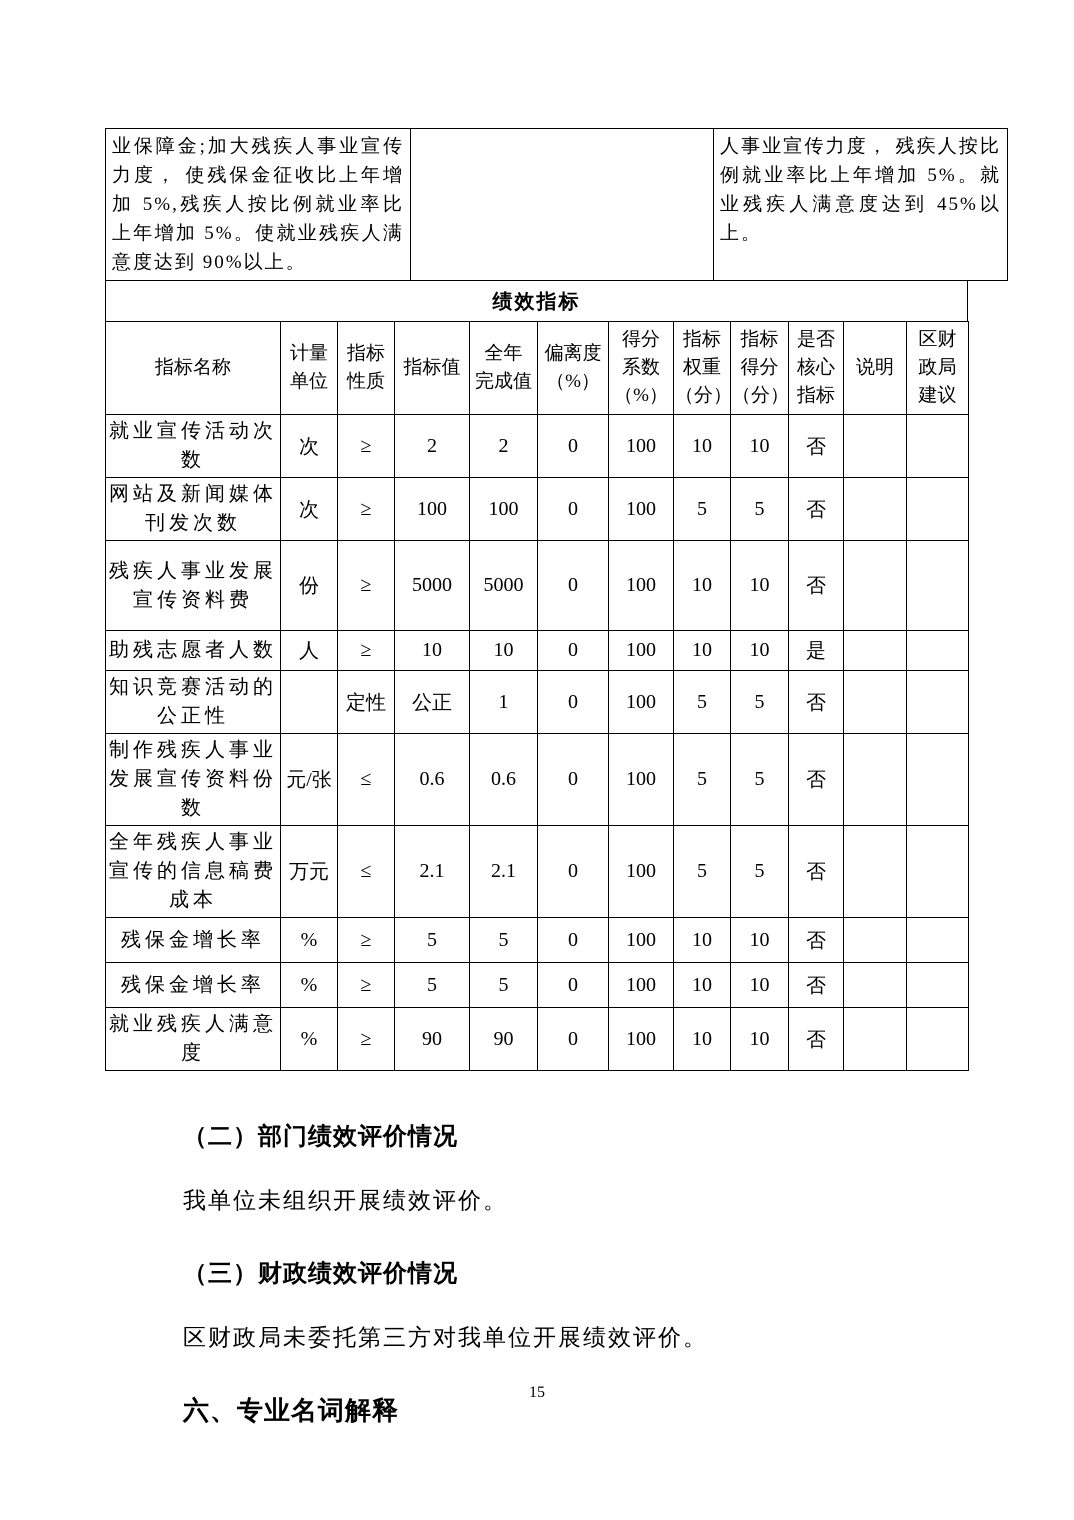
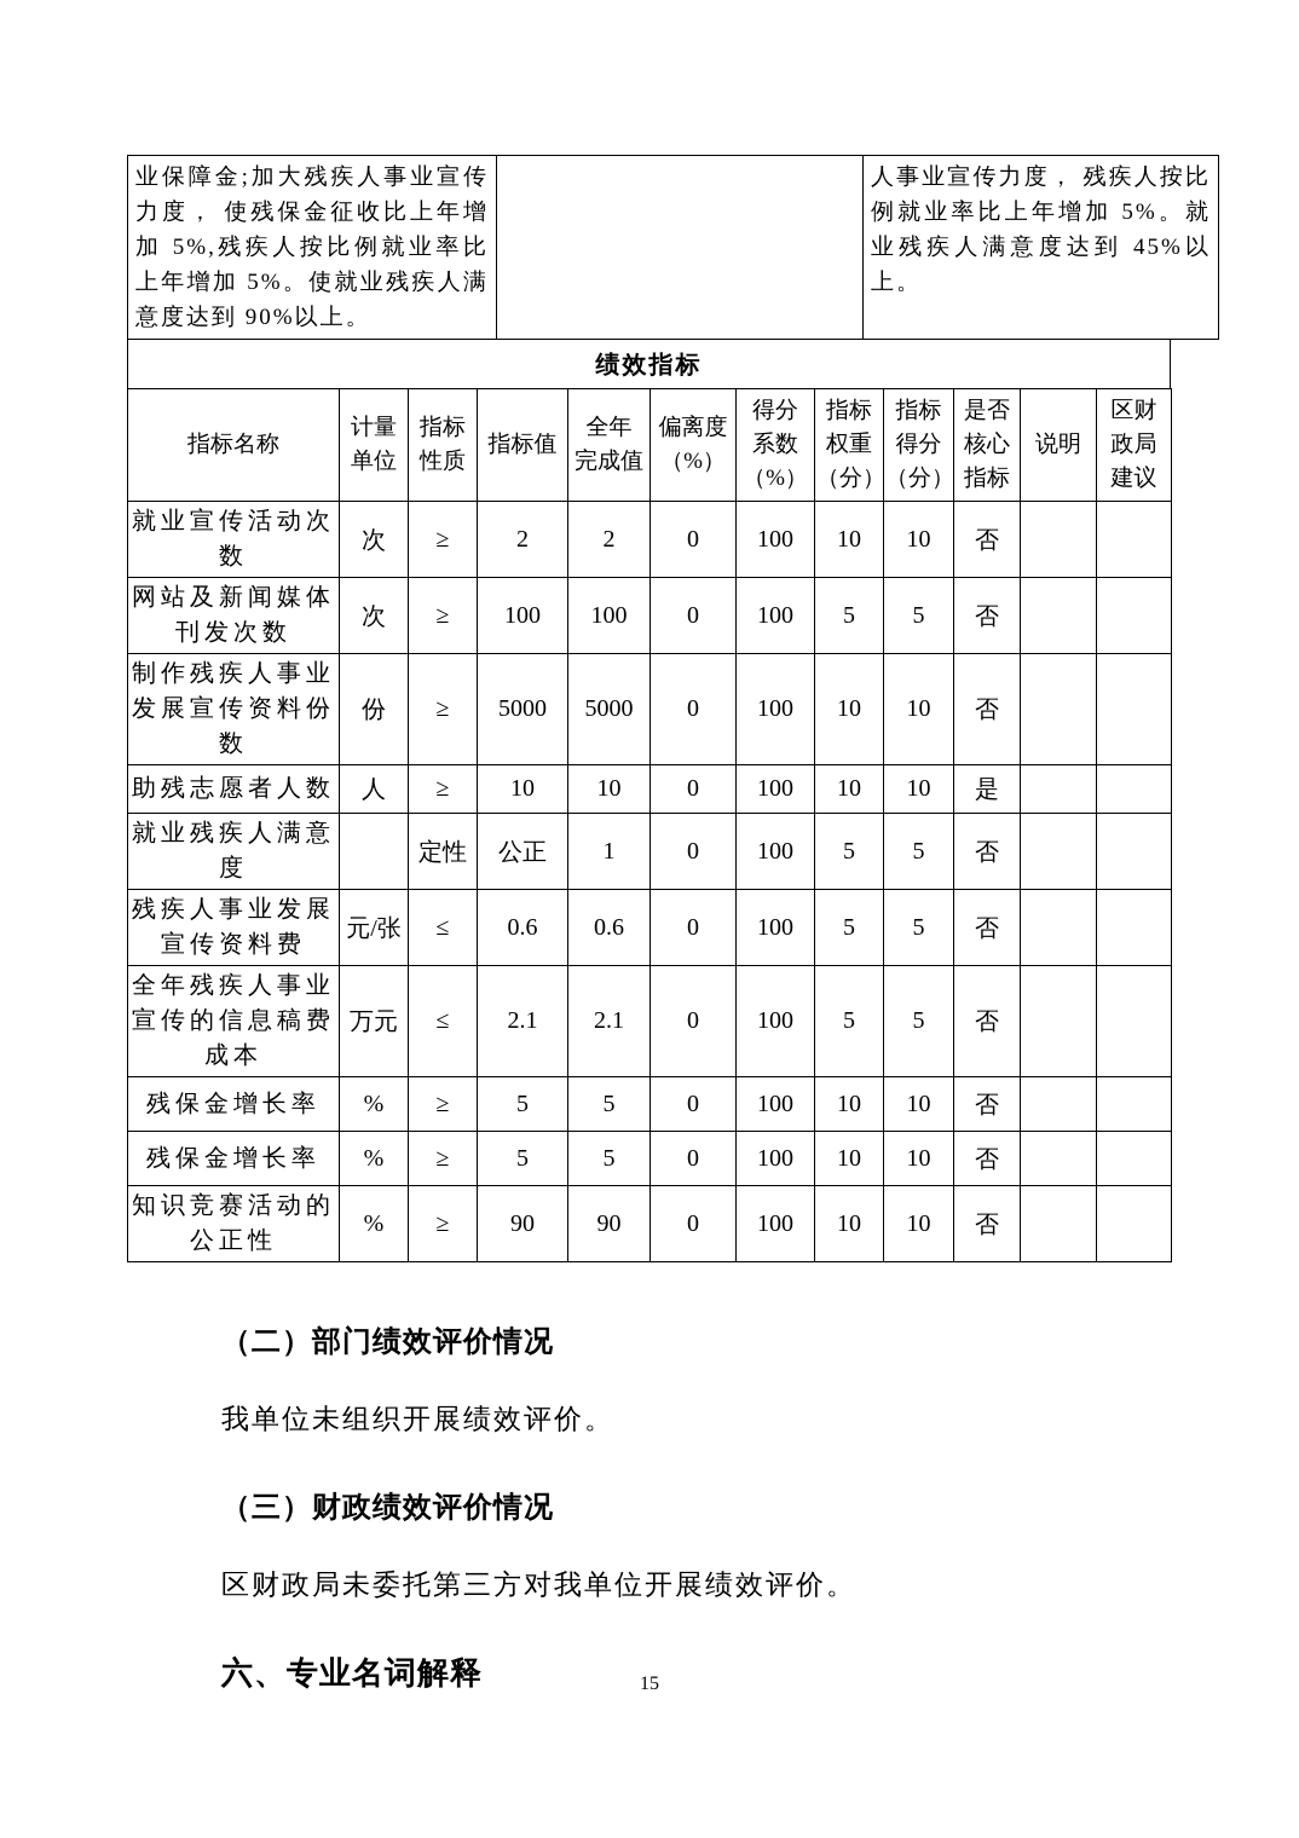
  业保障金;加大残疾人事业宣传力度， 使残保金征收比上年增加 5%,残疾人按比例就业率比上年增加 5%。使就业残疾人满意度达到 90%以上。		人事业宣传力度， 残疾人按比例就业率比上年增加 5%。就业残疾人满意度达到 45%以上。
  绩效指标
  指标名称	计量 单位	指标 性质	指标值	全年 完成值	偏离度 （%）	得分 系数 （%）	指标 权重 （分）	指标 得分 （分）	是否 核心 指标	说明	区财 政局 建议
  就业宣传活动次数	次	≥	2	2	0	100	10	10	否
  网站及新闻媒体刊发次数	次	≥	100	100	0	100	5	5	否
- 残疾人事业发展宣传资料费	份	≥	5000	5000	0	100	10	10	否
+ 制作残疾人事业发展宣传资料份数	份	≥	5000	5000	0	100	10	10	否
  助残志愿者人数	人	≥	10	10	0	100	10	10	是
- 知识竞赛活动的公正性		定性	公正	1	0	100	5	5	否
+ 就业残疾人满意度		定性	公正	1	0	100	5	5	否
- 制作残疾人事业发展宣传资料份数	元/张	≤	0.6	0.6	0	100	5	5	否
+ 残疾人事业发展宣传资料费	元/张	≤	0.6	0.6	0	100	5	5	否
  全年残疾人事业宣传的信息稿费成本	万元	≤	2.1	2.1	0	100	5	5	否
  残保金增长率	%	≥	5	5	0	100	10	10	否
  残保金增长率	%	≥	5	5	0	100	10	10	否
- 就业残疾人满意度	%	≥	90	90	0	100	10	10	否
+ 知识竞赛活动的公正性	%	≥	90	90	0	100	10	10	否
  （二）部门绩效评价情况
  我单位未组织开展绩效评价。
  （三）财政绩效评价情况
  区财政局未委托第三方对我单位开展绩效评价。
  六、专业名词解释
  15
